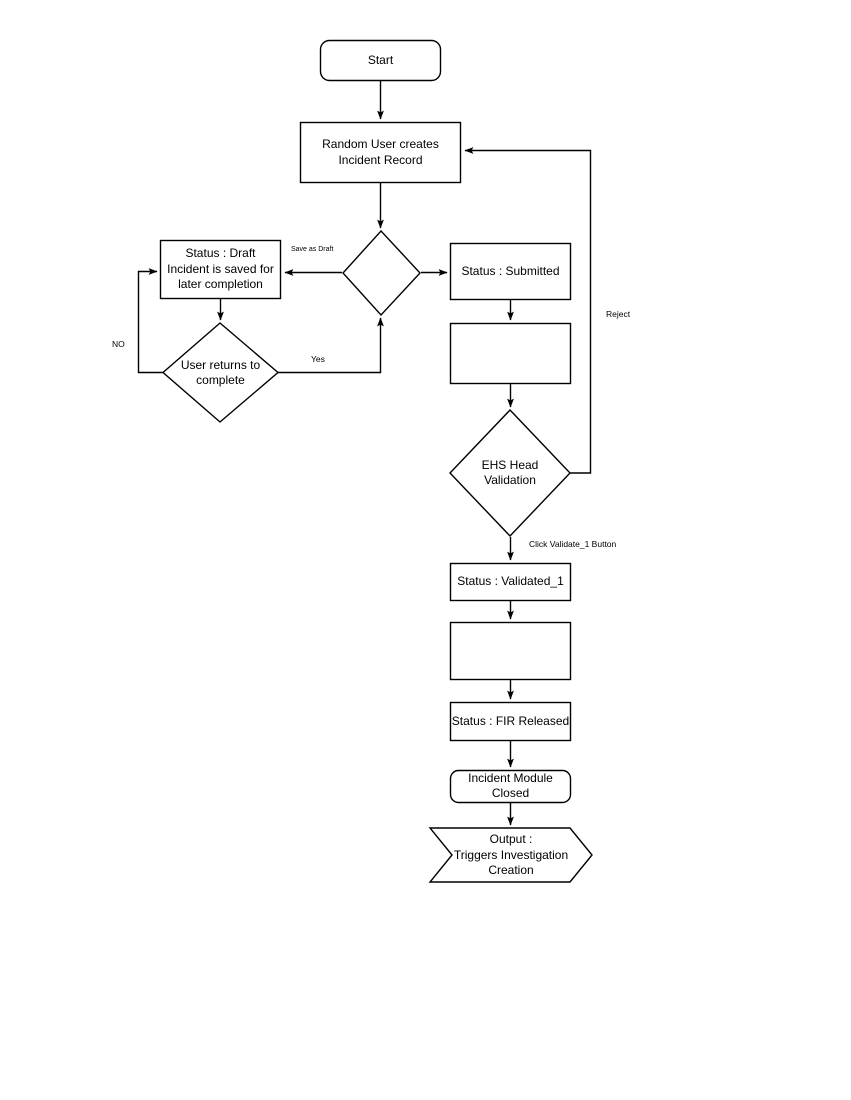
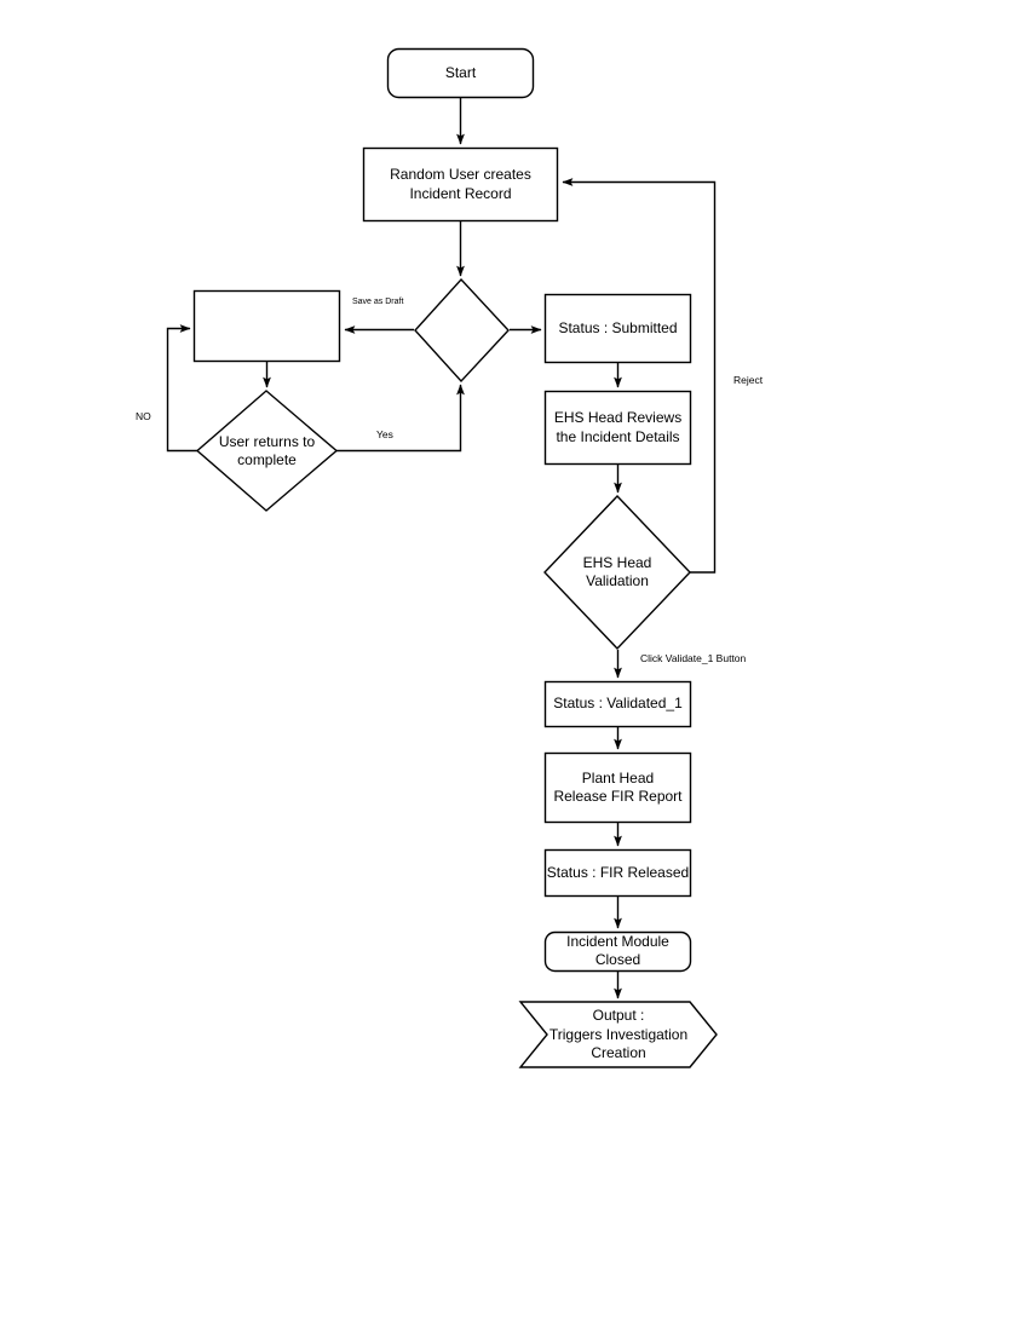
  Start
  Random User creates
  Incident Record
- Status : Draft
- Incident is saved for
- later completion
  User returns to
  complete
  Status : Submitted
+ EHS Head Reviews
+ the Incident Details
  EHS Head
  Validation
  Status : Validated_1
+ Plant Head
+ Release FIR Report
  Status : FIR Released
  Incident Module
  Closed
  Output :
  Triggers Investigation
  Creation
  NO
  Yes
  Reject
  Click Validate_1 Button
